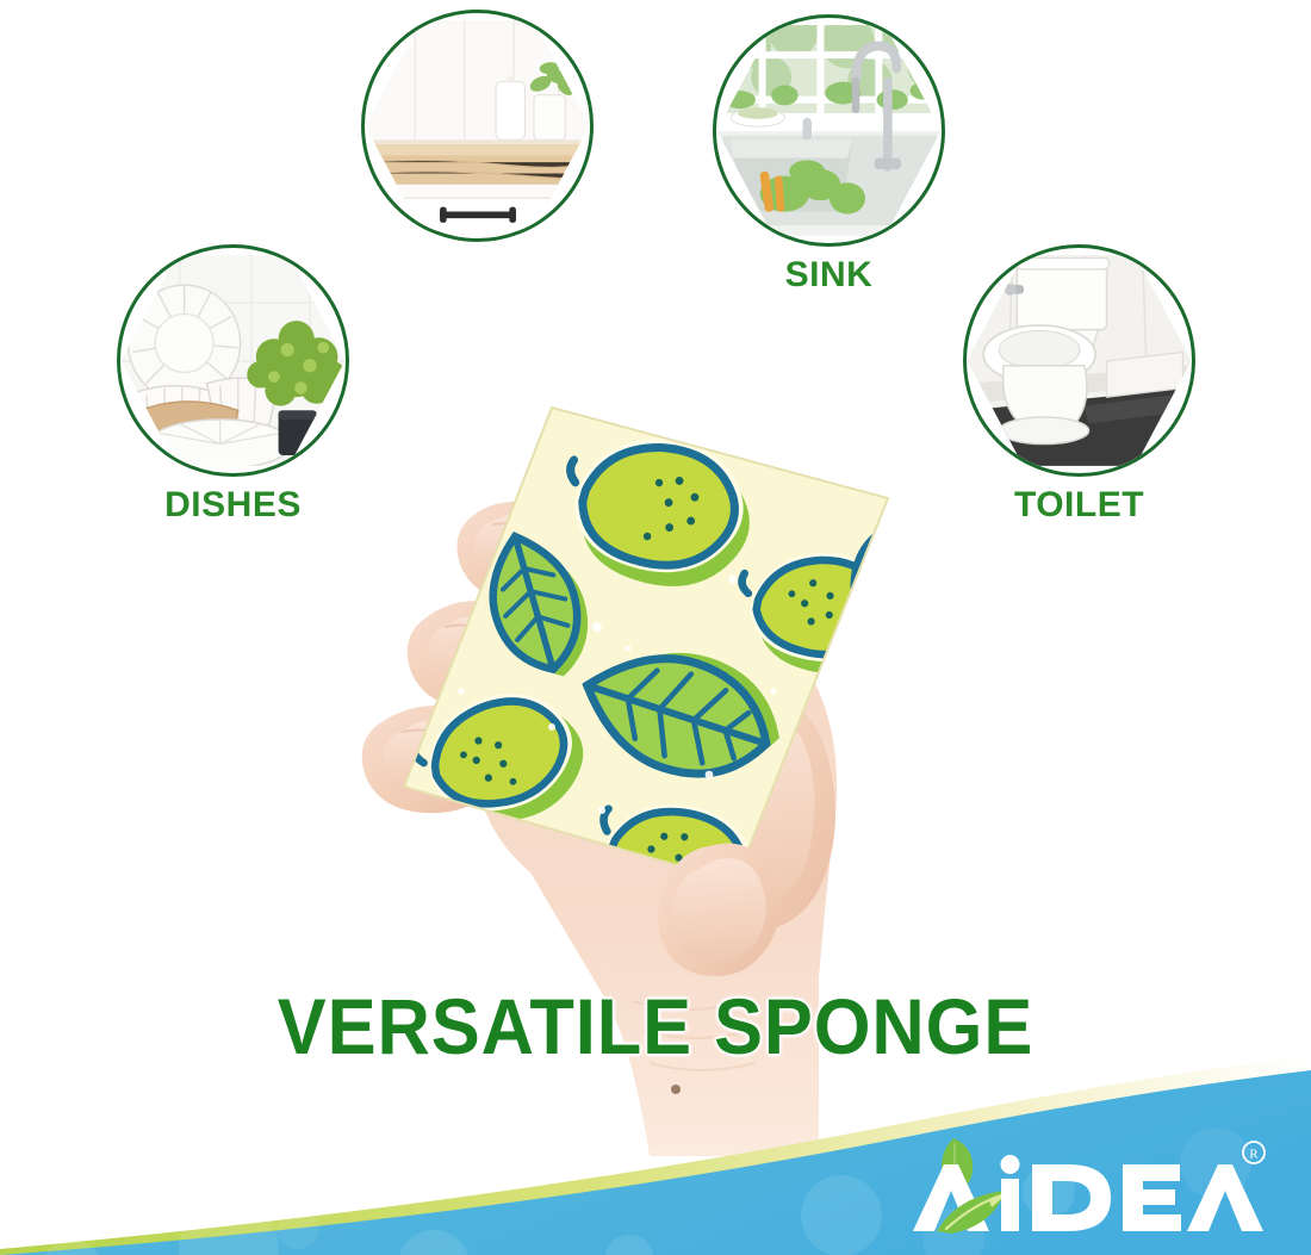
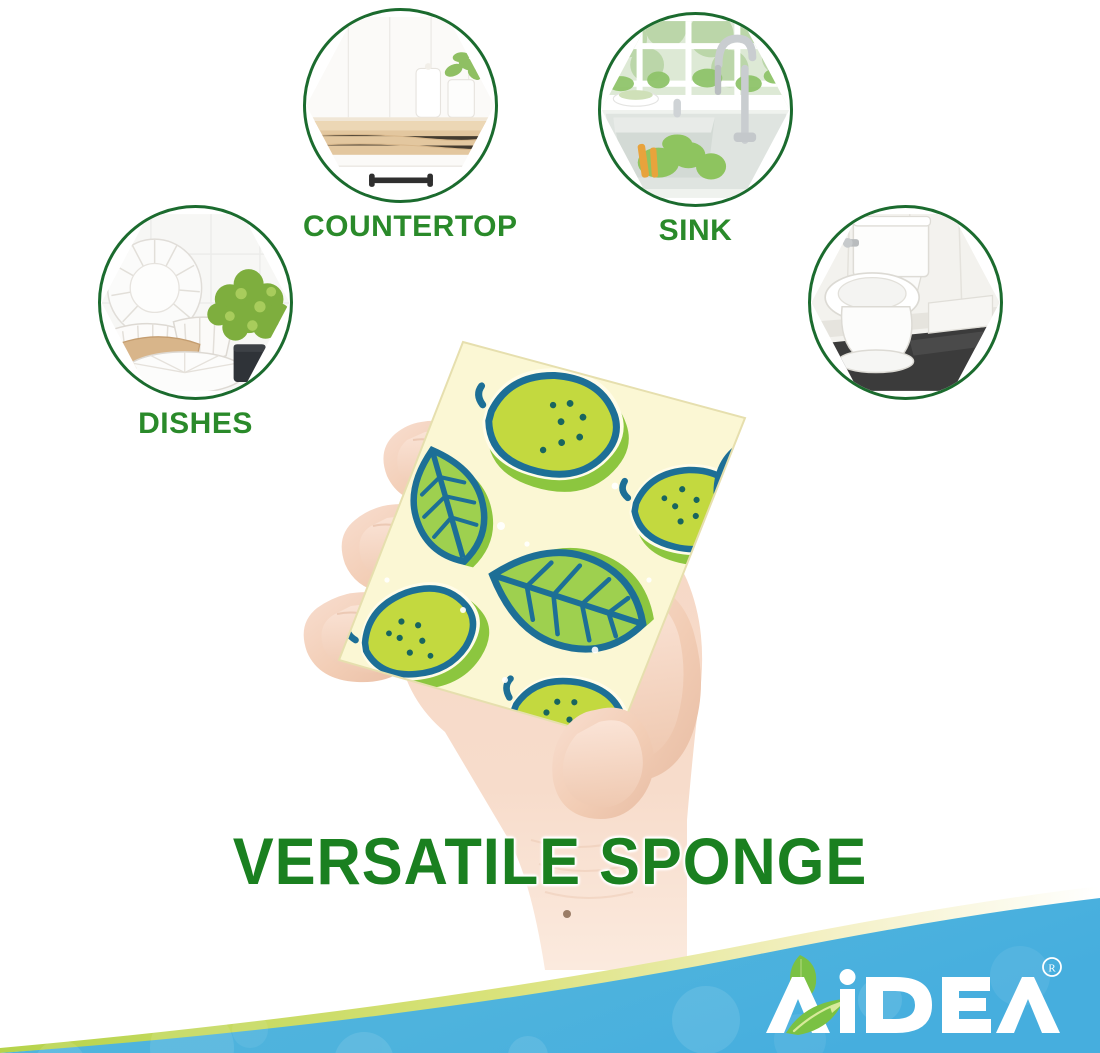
+ COUNTERTOP
  SINK
  DISHES
- TOILET
  VERSATILE SPONGE
  R
